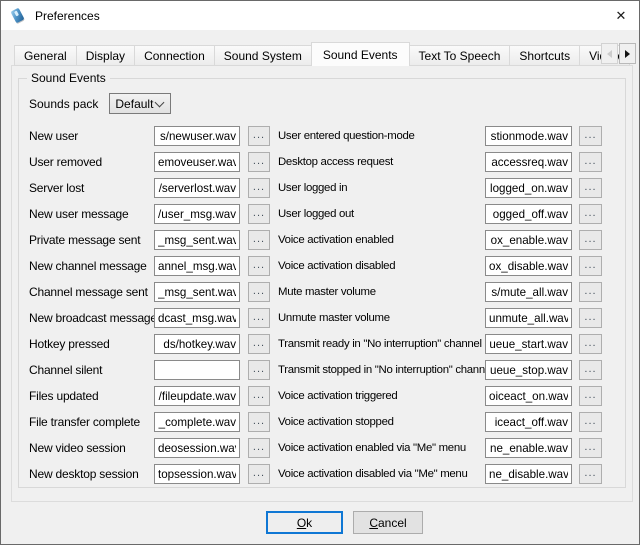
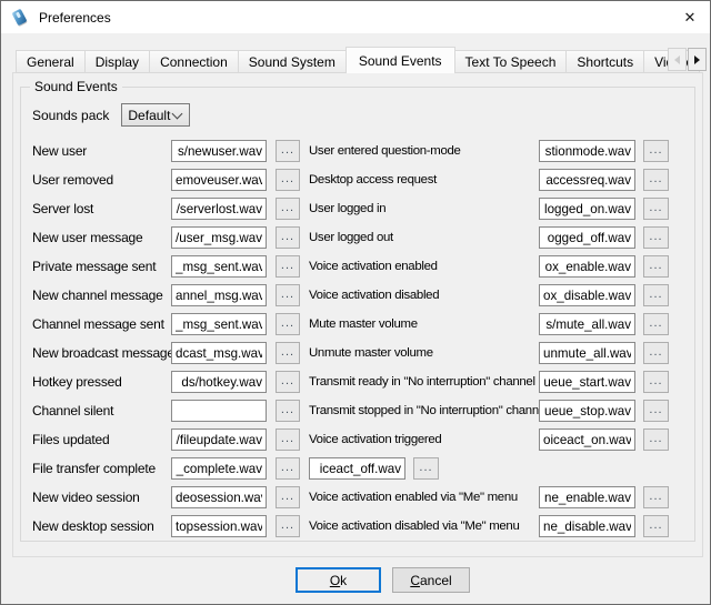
  Preferences
  ✕
  General
  Display
  Connection
  Sound System
  Sound Events
  Text To Speech
  Shortcuts
  Sound Events
  Sounds pack
  Default
  New user
  s/newuser.wav
  ...
  User removed
  emoveuser.wav
  ...
  Server lost
  /serverlost.wav
  ...
  New user message
  /user_msg.wav
  ...
  Private message sent
  _msg_sent.wav
  ...
  New channel message
  annel_msg.wav
  ...
  Channel message sent
  _msg_sent.wav
  ...
  New broadcast messag
  dcast_msg.wav
  ...
  Hotkey pressed
  ds/hotkey.wav
  ...
  Channel silent
  ...
  Files updated
  /fileupdate.wav
  ...
  File transfer complete
  _complete.wav
  ...
  New video session
  deosession.wa
  ...
  New desktop session
  topsession.wav
  ...
  User entered question-mode
  stionmode.wav
  ...
  Desktop access request
  accessreq.wav
  ...
  User logged in
  logged_on.wav
  ...
  User logged out
  ogged_off.wav
  ...
  Voice activation enabled
  ox_enable.wav
  ...
  Voice activation disabled
  ox_disable.wav
  ...
  Mute master volume
  s/mute_all.wav
  ...
  Unmute master volume
  unmute_all.wav
  ...
  Transmit ready in "No interruption" channel
  ueue_start.wav
  ...
  Transmit stopped in "No interruption" chann
  ueue_stop.wav
  ...
  Voice activation triggered
  oiceact_on.wav
  ...
- Voice activation stopped
  iceact_off.wav
  ...
  Voice activation enabled via "Me" menu
  ne_enable.wav
  ...
  Voice activation disabled via "Me" menu
  ne_disable.wav
  ...
  Ok
  Cancel
